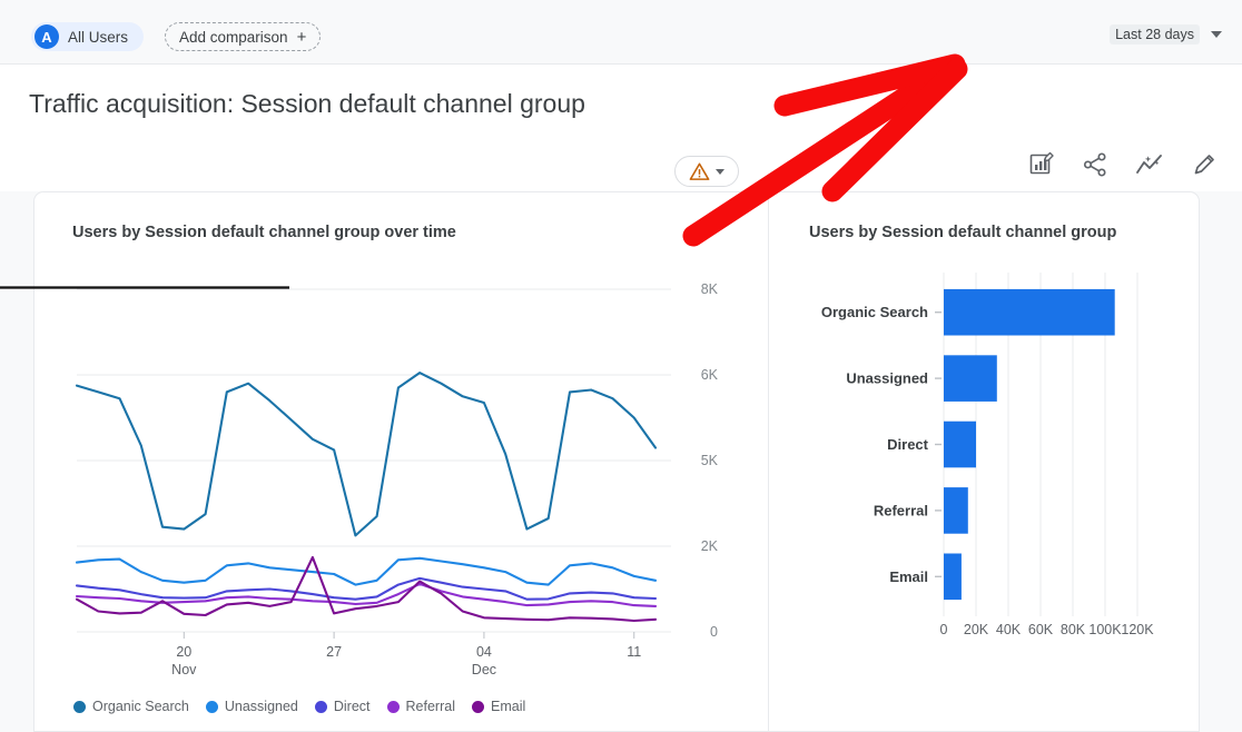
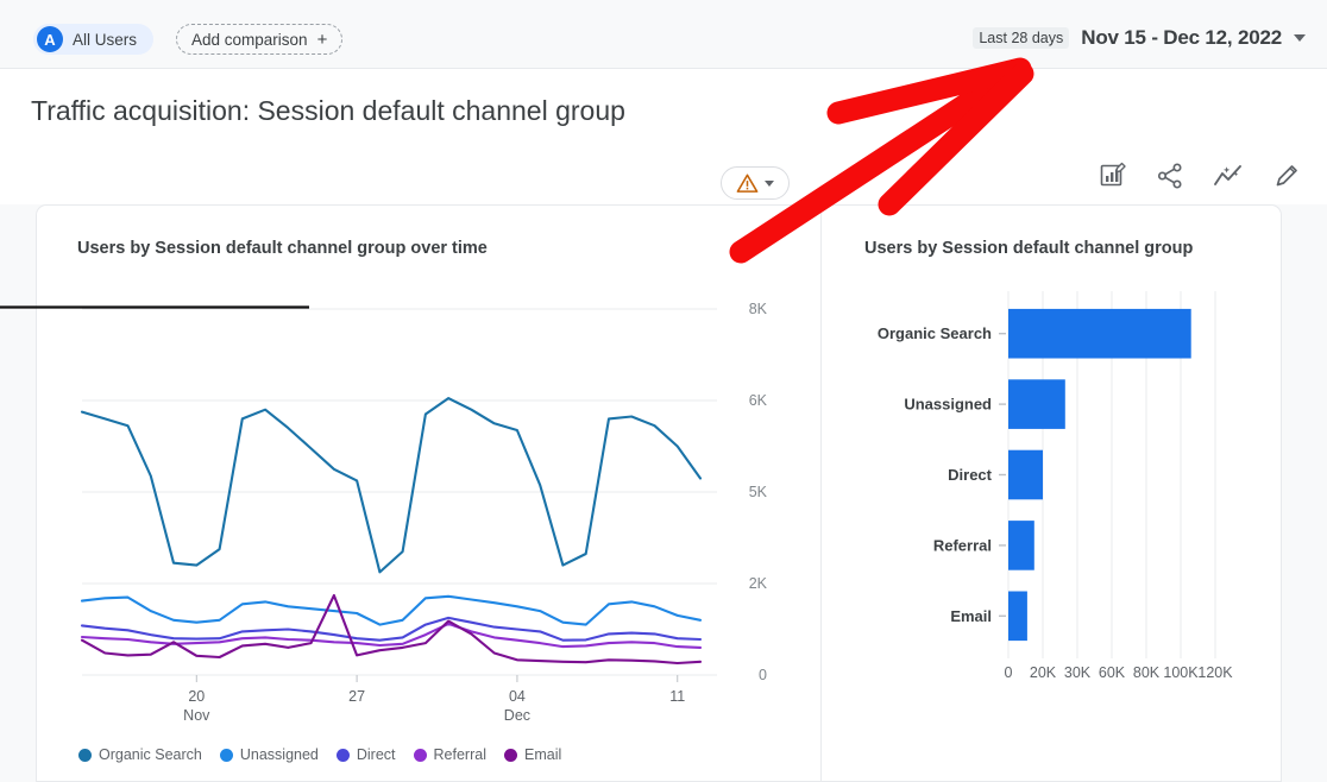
  A
  All Users
  Add comparison
  +
  Last 28 days
+ Nov 15 - Dec 12, 2022
  Traffic acquisition: Session default channel group
  Users by Session default channel group over time
  0
  2K
  5K
  6K
  8K
  20
  Nov
  27
  04
  Dec
  11
  Users by Session default channel group
  Organic Search
  Unassigned
  Direct
  Referral
  Email
  0
  20K
- 40K
+ 30K
  60K
  80K
  100K
  120K
  Organic Search
  Unassigned
  Direct
  Referral
  Email
